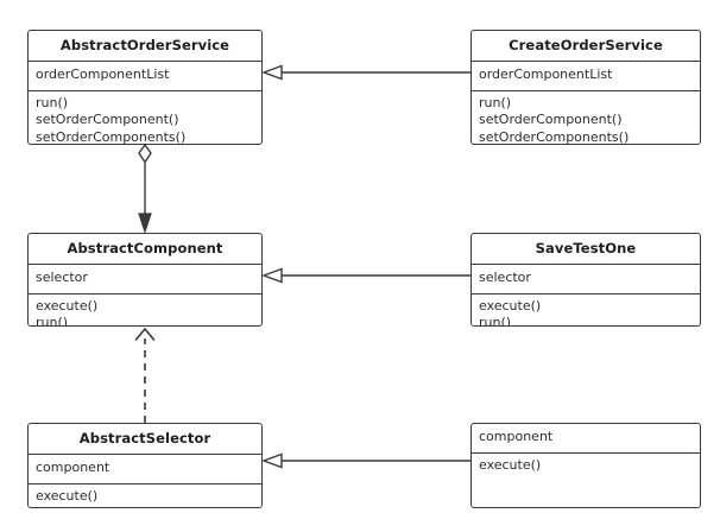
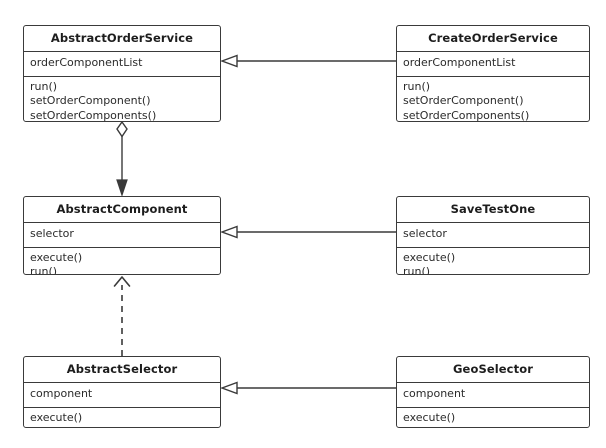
  AbstractOrderService
  orderComponentList
  run()
  setOrderComponent()
  setOrderComponents()
  CreateOrderService
  orderComponentList
  run()
  setOrderComponent()
  setOrderComponents()
  AbstractComponent
  selector
  execute()
  run()
  SaveTestOne
  selector
  execute()
  run()
  AbstractSelector
  component
  execute()
+ GeoSelector
  component
  execute()
